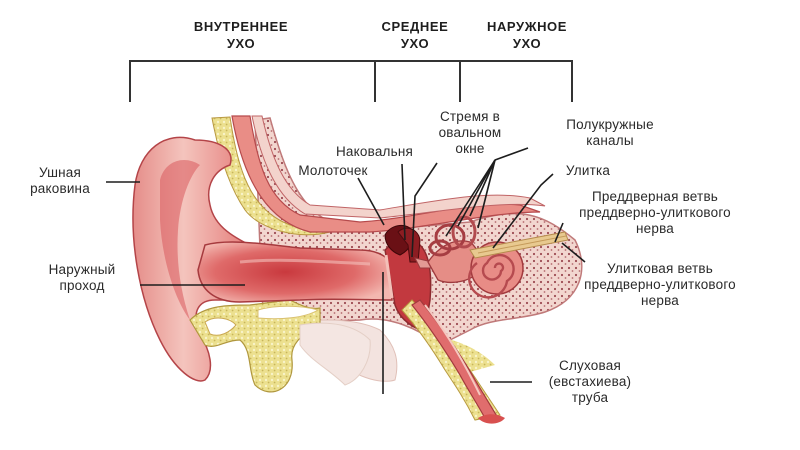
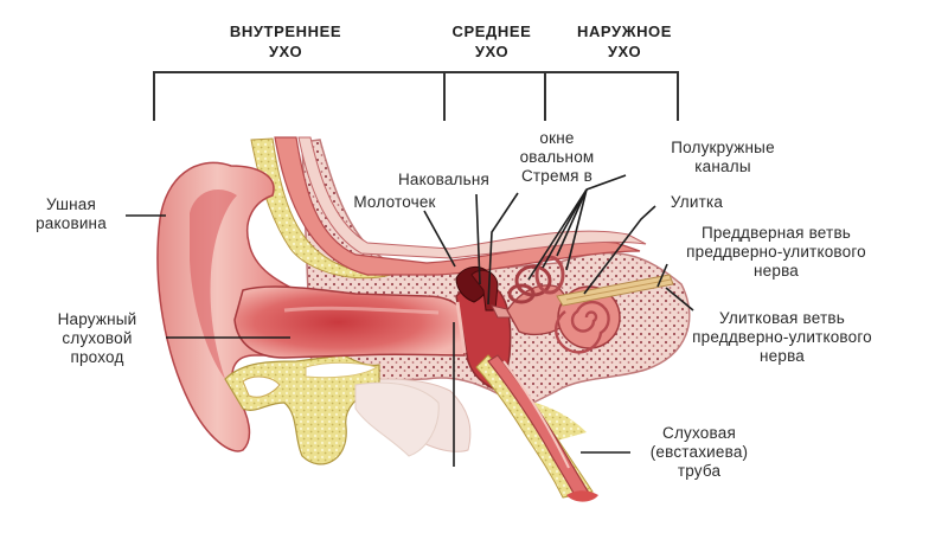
  ВНУТРЕННЕЕ
  УХО
  СРЕДНЕЕ
  УХО
  НАРУЖНОЕ
  УХО
  Ушная
  раковина
  Наружный
+ слуховой
  проход
  Молоточек
  Наковальня
- Стремя в
+ окне
  овальном
- окне
+ Стремя в
  Полукружные
  каналы
  Улитка
  Преддверная ветвь
  преддверно-улиткового
  нерва
  Улитковая ветвь
  преддверно-улиткового
  нерва
  Слуховая
  (евстахиева)
  труба
